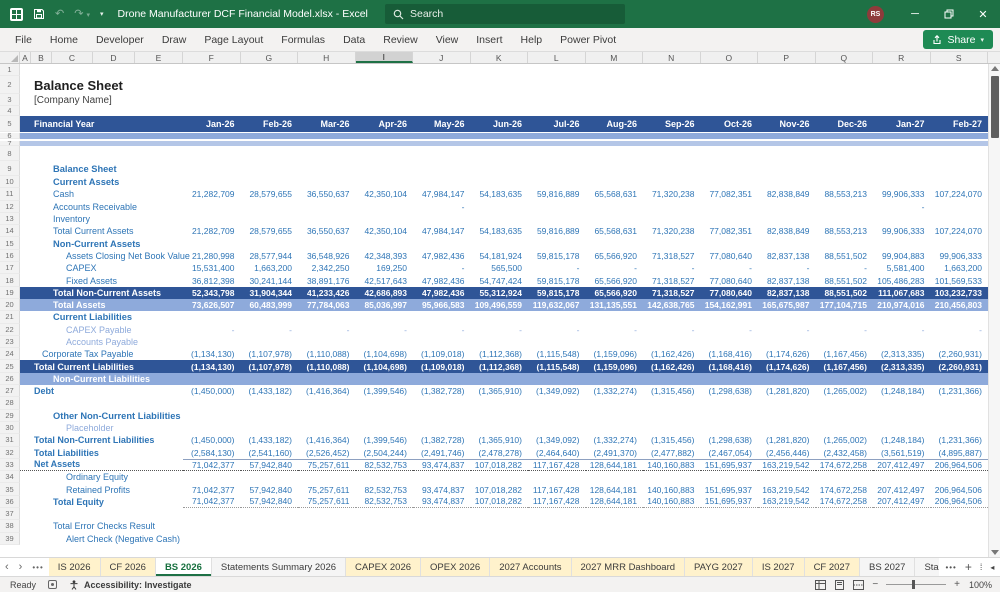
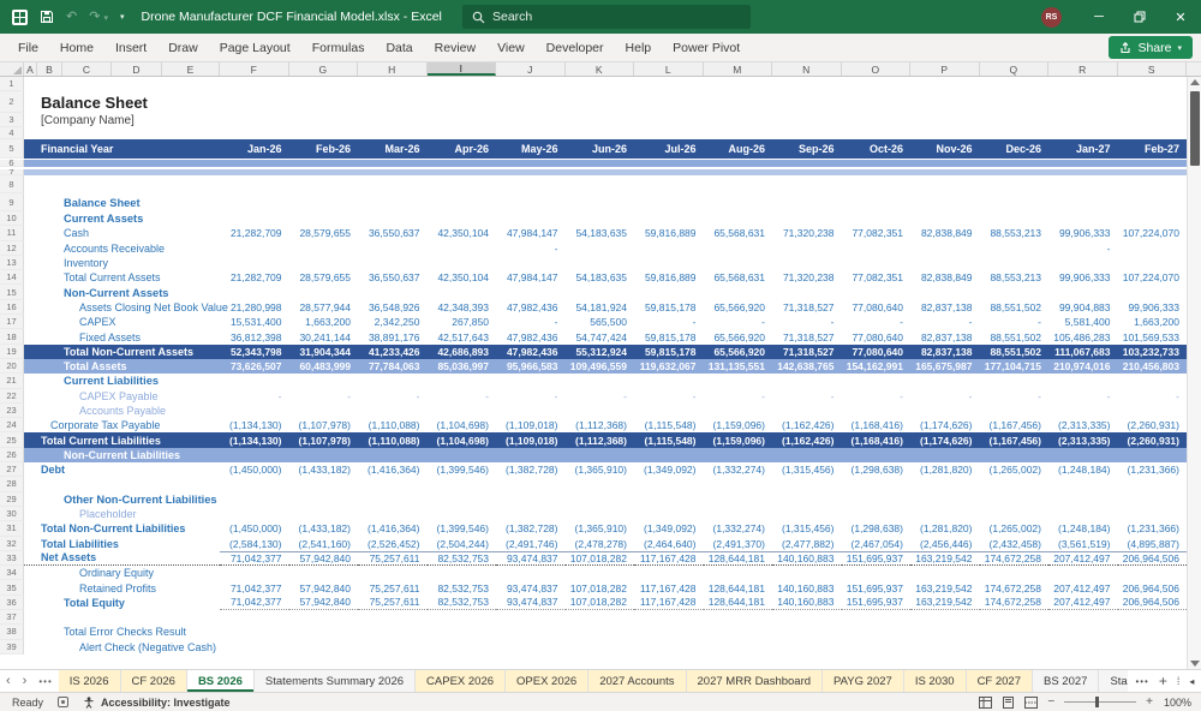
  ↶
  Drone Manufacturer DCF Financial Model.xlsx - Excel
  Search
  ─
  ✕
  File
  Home
- Developer
+ Insert
  Draw
  Page Layout
  Formulas
  Data
  Review
  View
- Insert
+ Developer
  Help
  Power Pivot
  Share
  A
  B
  C
  D
  E
  F
  G
  H
  I
  J
  K
  L
  M
  N
  O
  P
  Q
  R
  S
  1
  2
  Balance Sheet
  3
  [Company Name]
  4
  5
  Financial Year
  Jan-26
  Feb-26
  Mar-26
  Apr-26
  May-26
  Jun-26
  Jul-26
  Aug-26
  Sep-26
  Oct-26
  Nov-26
  Dec-26
  Jan-27
  Feb-27
  6
  7
  8
  9
  Balance Sheet
  10
  Current Assets
  11
  Cash
  21,282,709
  28,579,655
  36,550,637
  42,350,104
  47,984,147
  54,183,635
  59,816,889
  65,568,631
  71,320,238
  77,082,351
  82,838,849
  88,553,213
  99,906,333
  107,224,070
  12
  Accounts Receivable
  -
  -
  13
  Inventory
  14
  Total Current Assets
  21,282,709
  28,579,655
  36,550,637
  42,350,104
  47,984,147
  54,183,635
  59,816,889
  65,568,631
  71,320,238
  77,082,351
  82,838,849
  88,553,213
  99,906,333
  107,224,070
  15
  Non-Current Assets
  16
  Assets Closing Net Book Valu
  21,280,998
  28,577,944
  36,548,926
  42,348,393
  47,982,436
  54,181,924
  59,815,178
  65,566,920
  71,318,527
  77,080,640
  82,837,138
  88,551,502
  99,904,883
  99,906,333
  17
  CAPEX
  15,531,400
  1,663,200
  2,342,250
- 169,250
+ 267,850
  -
  565,500
  -
  -
  -
  -
  -
  -
  5,581,400
  1,663,200
  18
  Fixed Assets
  36,812,398
  30,241,144
  38,891,176
  42,517,643
  47,982,436
  54,747,424
  59,815,178
  65,566,920
  71,318,527
  77,080,640
  82,837,138
  88,551,502
  105,486,283
  101,569,533
  19
  Total Non-Current Assets
  52,343,798
  31,904,344
  41,233,426
  42,686,893
  47,982,436
  55,312,924
  59,815,178
  65,566,920
  71,318,527
  77,080,640
  82,837,138
  88,551,502
  111,067,683
  103,232,733
  20
  Total Assets
  73,626,507
  60,483,999
  77,784,063
  85,036,997
  95,966,583
  109,496,559
  119,632,067
  131,135,551
  142,638,765
  154,162,991
  165,675,987
  177,104,715
  210,974,016
  210,456,803
  21
  Current Liabilities
  22
  CAPEX Payable
  -
  -
  -
  -
  -
  -
  -
  -
  -
  -
  -
  -
  -
  -
  23
  Accounts Payable
  24
  Corporate Tax Payable
  (1,134,130)
  (1,107,978)
  (1,110,088)
  (1,104,698)
  (1,109,018)
  (1,112,368)
  (1,115,548)
  (1,159,096)
  (1,162,426)
  (1,168,416)
  (1,174,626)
  (1,167,456)
  (2,313,335)
  (2,260,931)
  25
  Total Current Liabilities
  (1,134,130)
  (1,107,978)
  (1,110,088)
  (1,104,698)
  (1,109,018)
  (1,112,368)
  (1,115,548)
  (1,159,096)
  (1,162,426)
  (1,168,416)
  (1,174,626)
  (1,167,456)
  (2,313,335)
  (2,260,931)
  26
  Non-Current Liabilities
  27
  Debt
  (1,450,000)
  (1,433,182)
  (1,416,364)
  (1,399,546)
  (1,382,728)
  (1,365,910)
  (1,349,092)
  (1,332,274)
  (1,315,456)
  (1,298,638)
  (1,281,820)
  (1,265,002)
  (1,248,184)
  (1,231,366)
  28
  29
  Other Non-Current Liabilities
  30
  Placeholder
  31
  Total Non-Current Liabilities
  (1,450,000)
  (1,433,182)
  (1,416,364)
  (1,399,546)
  (1,382,728)
  (1,365,910)
  (1,349,092)
  (1,332,274)
  (1,315,456)
  (1,298,638)
  (1,281,820)
  (1,265,002)
  (1,248,184)
  (1,231,366)
  32
  Total Liabilities
  (2,584,130)
  (2,541,160)
  (2,526,452)
  (2,504,244)
  (2,491,746)
  (2,478,278)
  (2,464,640)
  (2,491,370)
  (2,477,882)
  (2,467,054)
  (2,456,446)
  (2,432,458)
  (3,561,519)
  (4,895,887)
  33
  Net Assets
  71,042,377
  57,942,840
  75,257,611
  82,532,753
  93,474,837
  107,018,282
  117,167,428
  128,644,181
  140,160,883
  151,695,937
  163,219,542
  174,672,258
  207,412,497
  206,964,506
  34
  Ordinary Equity
  35
  Retained Profits
  71,042,377
  57,942,840
  75,257,611
  82,532,753
  93,474,837
  107,018,282
  117,167,428
  128,644,181
  140,160,883
  151,695,937
  163,219,542
  174,672,258
  207,412,497
  206,964,506
  36
  Total Equity
  71,042,377
  57,942,840
  75,257,611
  82,532,753
  93,474,837
  107,018,282
  117,167,428
  128,644,181
  140,160,883
  151,695,937
  163,219,542
  174,672,258
  207,412,497
  206,964,506
  37
  38
  Total Error Checks Result
  39
  Alert Check (Negative Cash)
  ‹
  ›
  •••
  IS 2026
  CF 2026
  BS 2026
  Statements Summary 2026
  CAPEX 2026
  OPEX 2026
  2027 Accounts
  2027 MRR Dashboard
  PAYG 2027
- IS 2027
+ IS 2030
  CF 2027
  BS 2027
  Sta
  •••
  +
  ⁞
  ◂
  Ready
  Accessibility: Investigate
  −
  +
  100%
